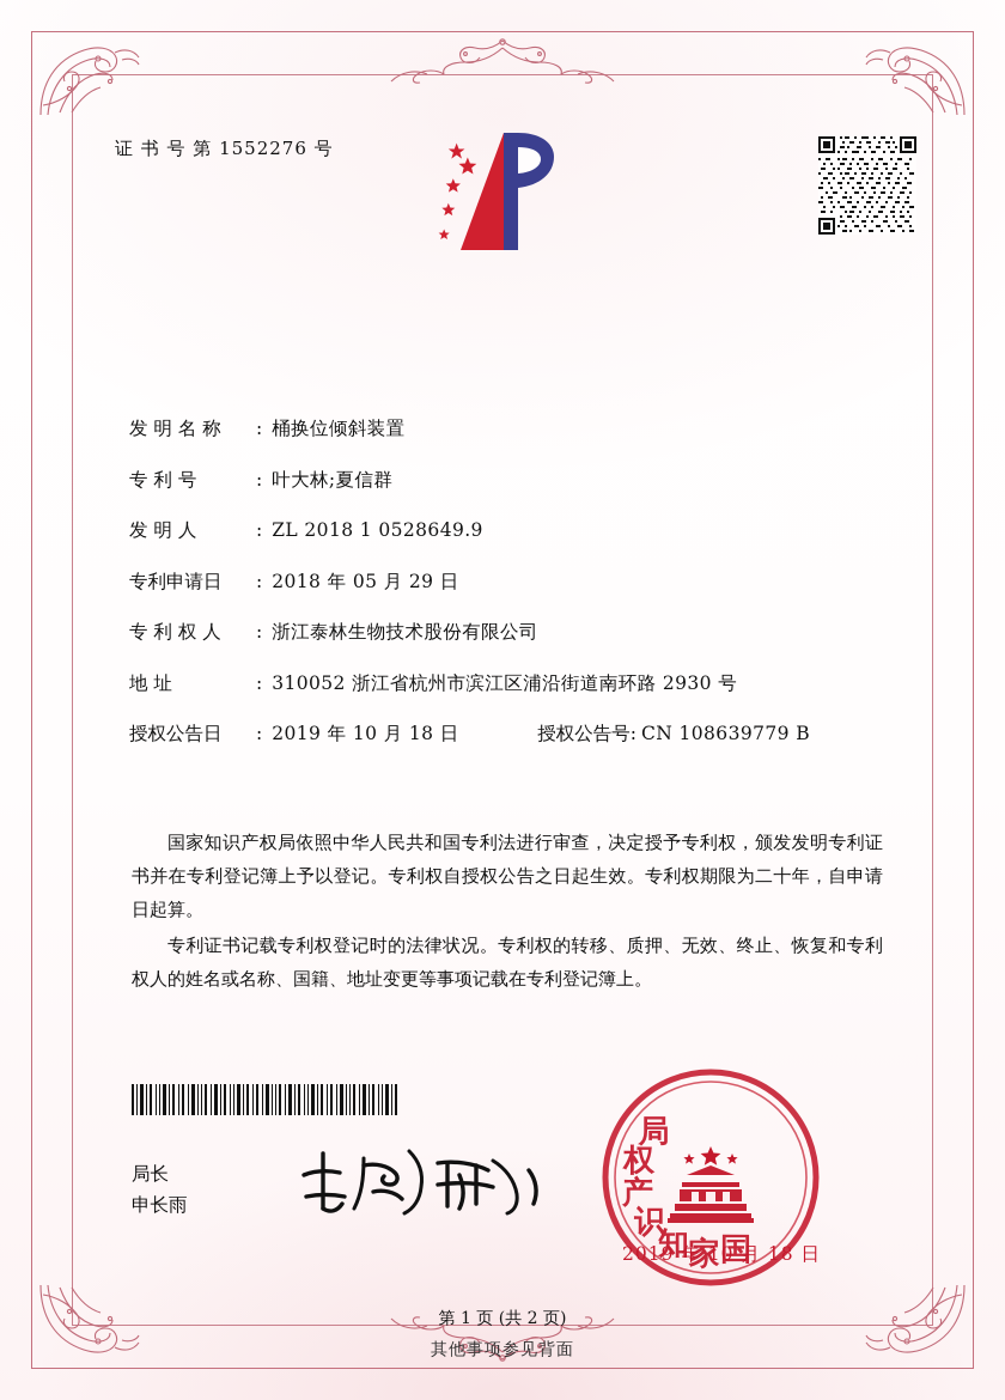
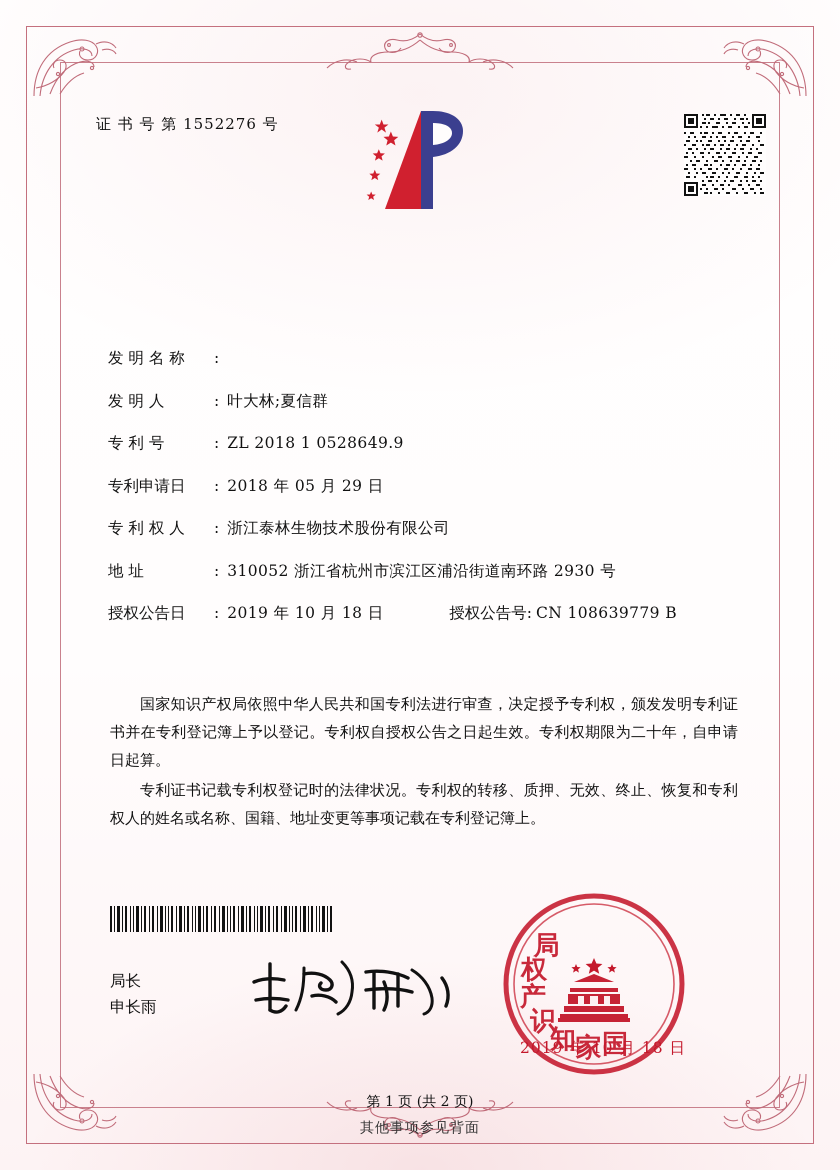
  证 书 号 第 1552276 号
  发 明 名 称
  :
- 桶换位倾斜装置
- 专 利 号
+ 发 明 人
  :
  叶大林;夏信群
- 发 明 人
+ 专 利 号
  :
  ZL 2018 1 0528649.9
  专利申请日
  :
  2018 年 05 月 29 日
  专 利 权 人
  :
  浙江泰林生物技术股份有限公司
  地 址
  :
  310052 浙江省杭州市滨江区浦沿街道南环路 2930 号
  授权公告日
  :
  2019 年 10 月 18 日
  授权公告号:
  CN 108639779 B
  国家知识产权局依照中华人民共和国专利法进行审查，决定授予专利权，颁发发明专利证书并在专利登记簿上予以登记。专利权自授权公告之日起生效。专利权期限为二十年，自申请日起算。
  专利证书记载专利权登记时的法律状况。专利权的转移、质押、无效、终止、恢复和专利权人的姓名或名称、国籍、地址变更等事项记载在专利登记簿上。
  局长
  申长雨
  国
  家
  知
  识
  产
  权
  局
  2019 年 10 月 18 日
  第 1 页 (共 2 页)
  其他事项参见背面
